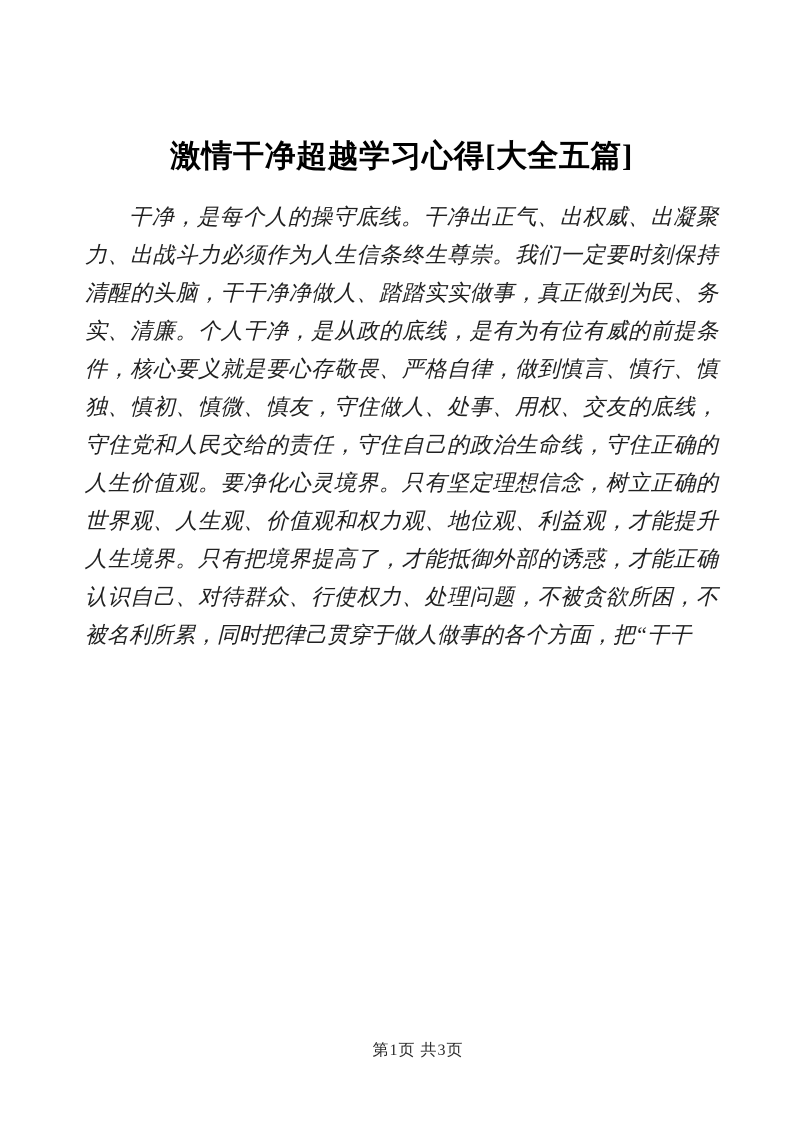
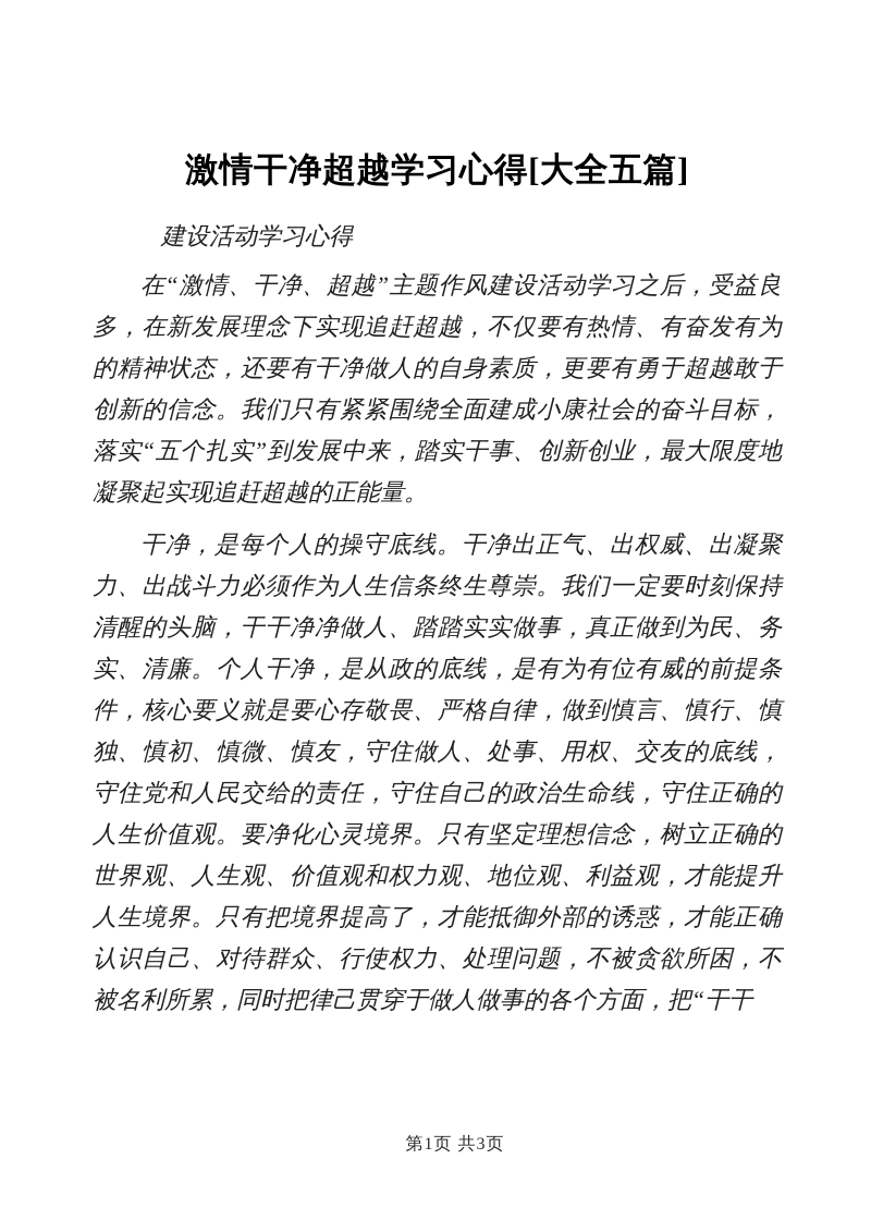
  激情干净超越学习心得[大全五篇]
+ 建设活动学习心得
+ 在“激情、干净、超越”主题作风建设活动学习之后，受益良多，在新发展理念下实现追赶超越，不仅要有热情、有奋发有为的精神状态，还要有干净做人的自身素质，更要有勇于超越敢于创新的信念。我们只有紧紧围绕全面建成小康社会的奋斗目标，落实“五个扎实”到发展中来，踏实干事、创新创业，最大限度地凝聚起实现追赶超越的正能量。
  干净，是每个人的操守底线。干净出正气、出权威、出凝聚力、出战斗力必须作为人生信条终生尊崇。我们一定要时刻保持清醒的头脑，干干净净做人、踏踏实实做事，真正做到为民、务实、清廉。个人干净，是从政的底线，是有为有位有威的前提条件，核心要义就是要心存敬畏、严格自律，做到慎言、慎行、慎独、慎初、慎微、慎友，守住做人、处事、用权、交友的底线，守住党和人民交给的责任，守住自己的政治生命线，守住正确的人生价值观。要净化心灵境界。只有坚定理想信念，树立正确的世界观、人生观、价值观和权力观、地位观、利益观，才能提升人生境界。只有把境界提高了，才能抵御外部的诱惑，才能正确认识自己、对待群众、行使权力、处理问题，不被贪欲所困，不被名利所累，同时把律己贯穿于做人做事的各个方面，把“干干
  第1页 共3页
